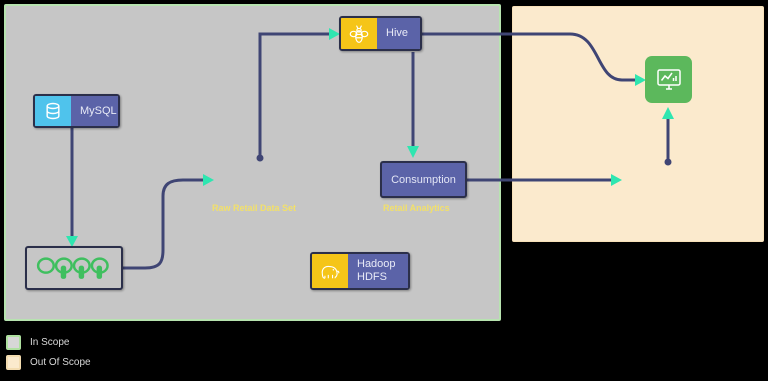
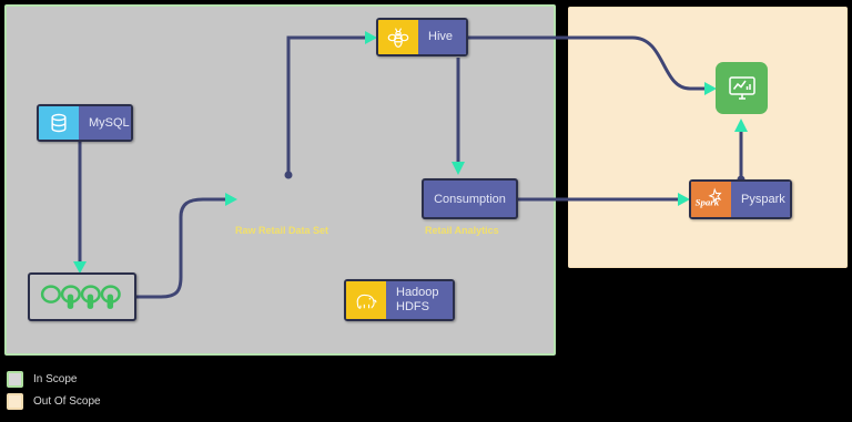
  MySQL
  Hive
  Consumption
  Hadoop
  HDFS
+ Spark
+ Pyspark
  Raw Retail Data Set
  Retail Analytics
  In Scope
  Out Of Scope
